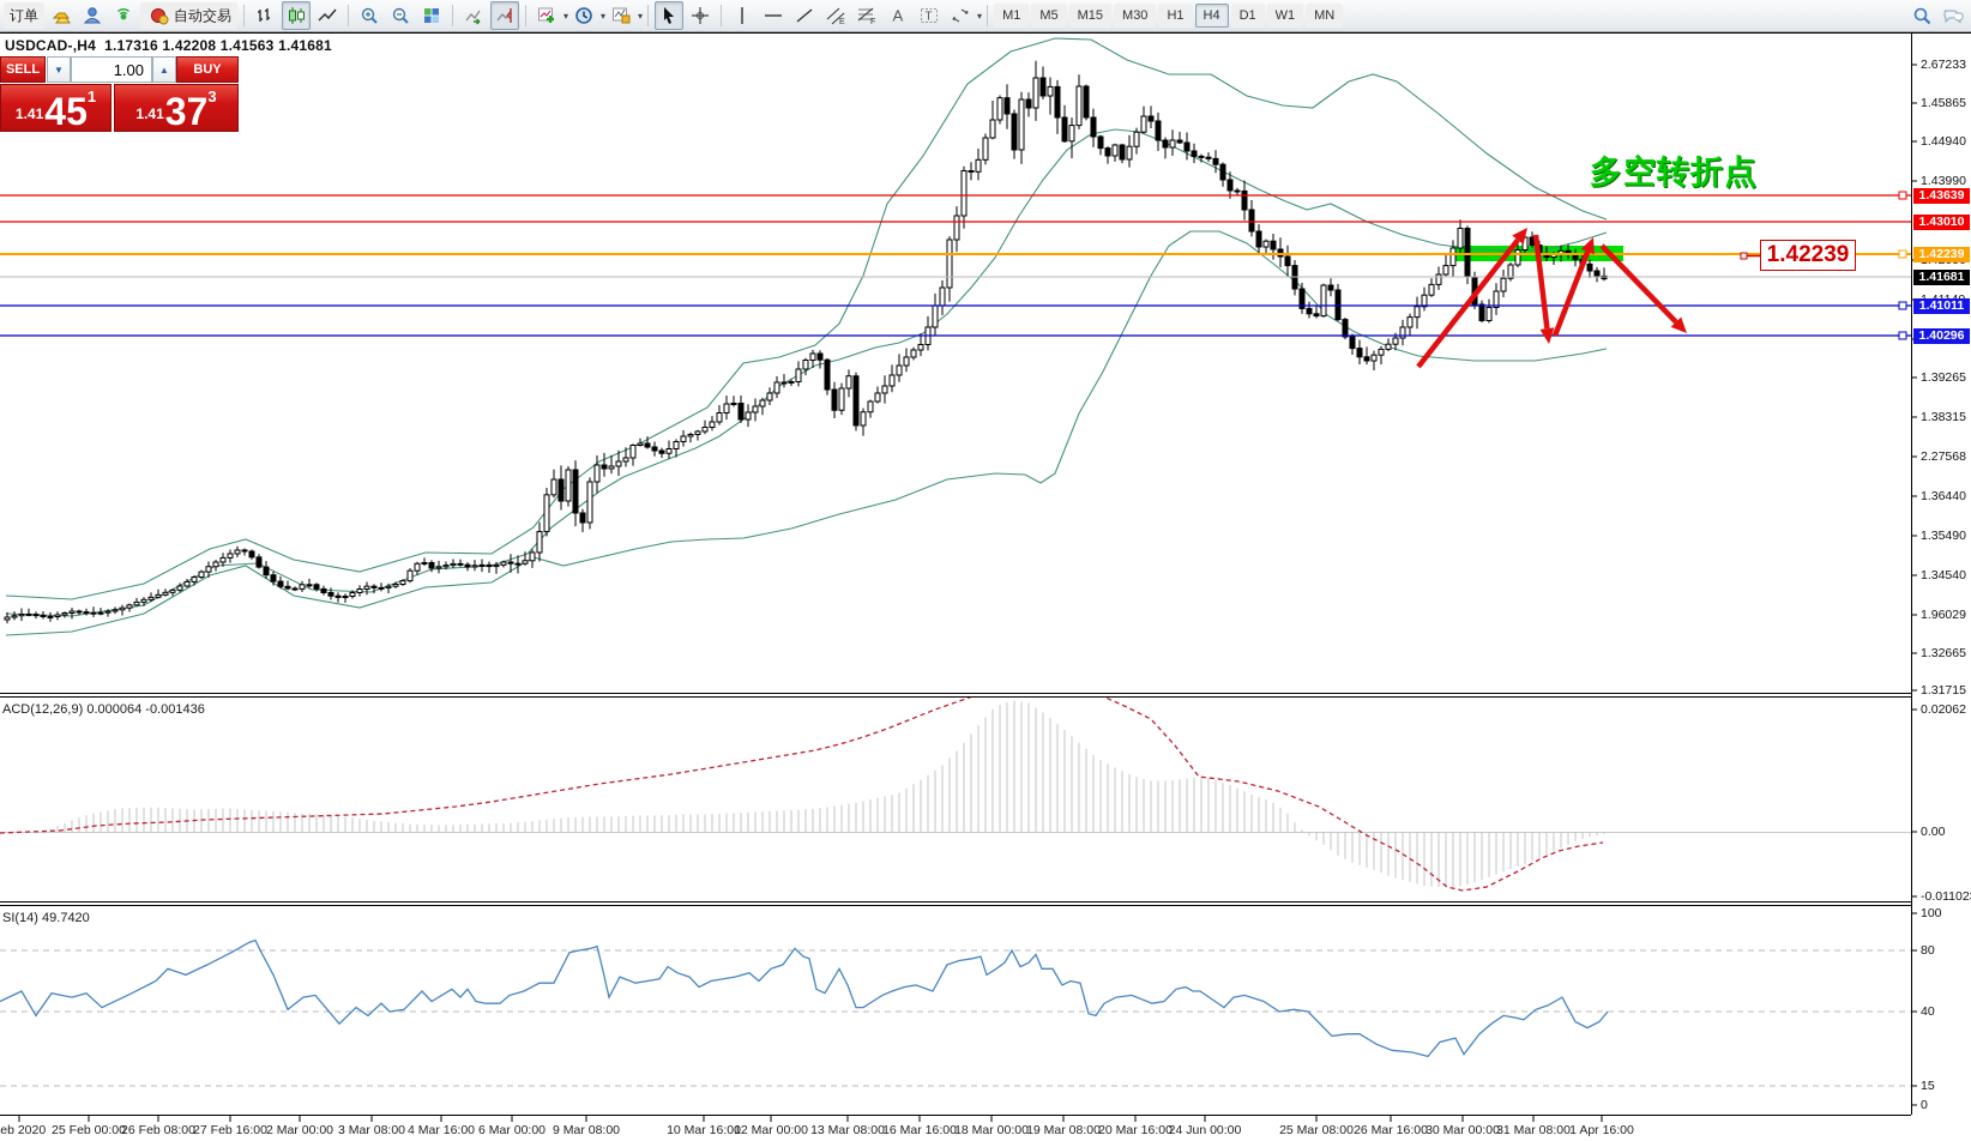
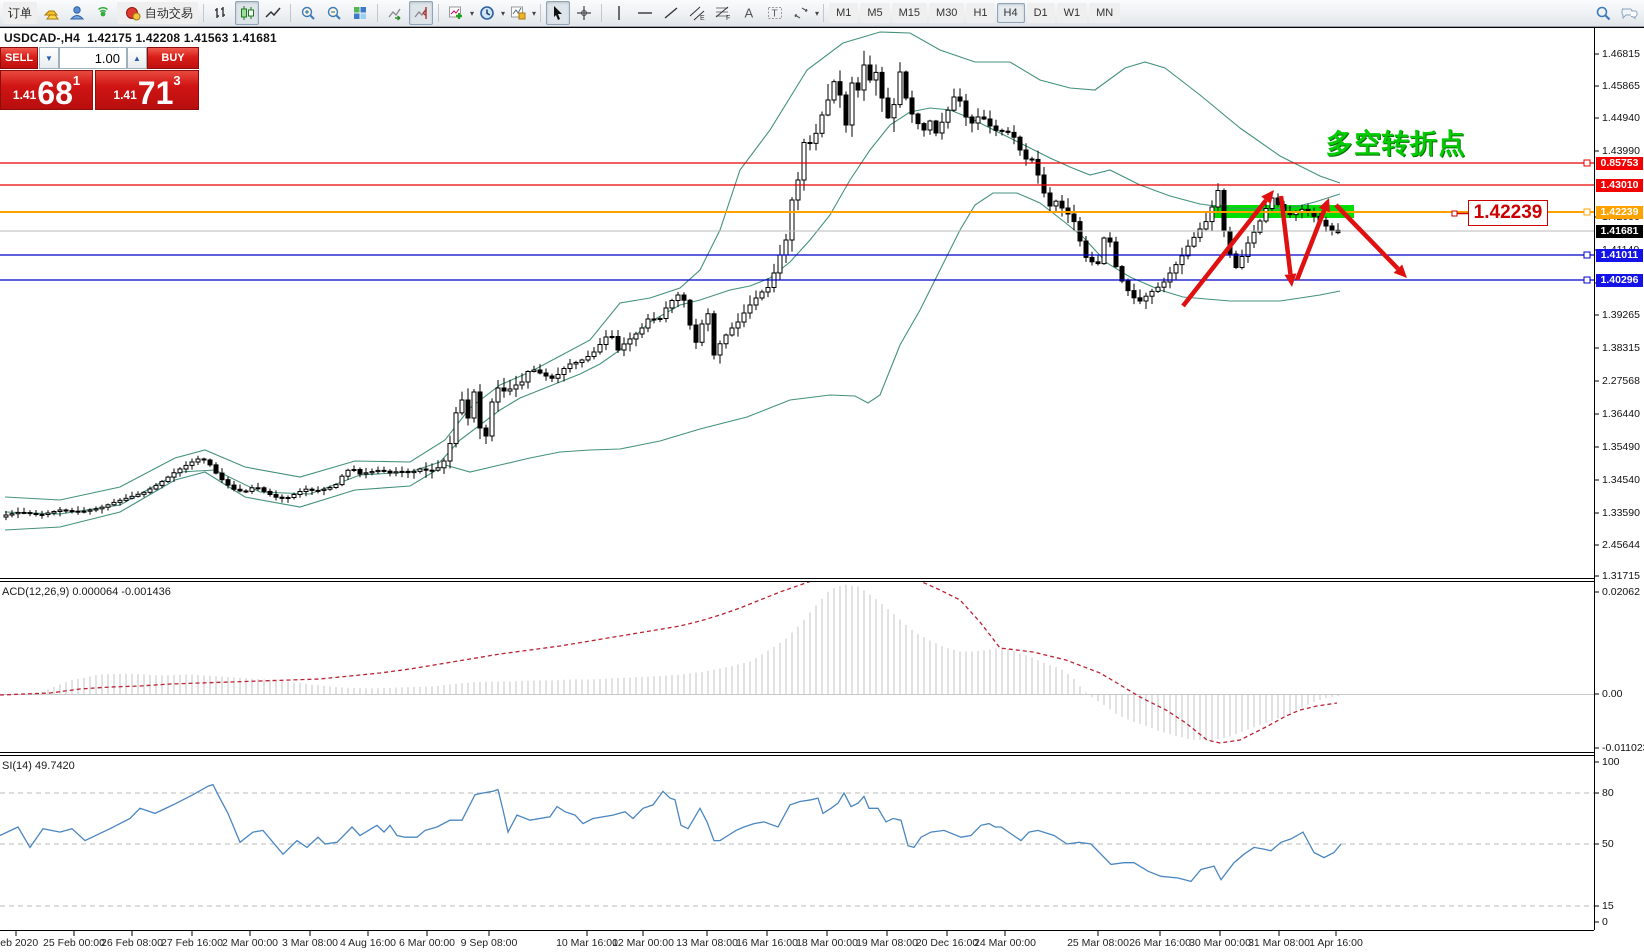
  订单
  自动交易
  ▾
  ▾
  ▾
  A
  T
  ▾
  M1
  M5
  M15
  M30
  H1
  H4
  D1
  W1
  MN
- USDCAD-,H4 1.17316 1.42208 1.41563 1.41681
+ USDCAD-,H4 1.42175 1.42208 1.41563 1.41681
  ACD(12,26,9) 0.000064 -0.001436
  SI(14) 49.7420
  多空转折点
  1.42239
  SELL
  ▼
  1.00
  ▲
  BUY
  1.41
- 45
+ 68
  1
  1.41
- 37
+ 71
  3
- 2.67233
+ 1.46815
  1.45865
  1.44940
  1.43990
  1.39265
  1.38315
  2.27568
  1.36440
  1.35490
  1.34540
- 1.96029
+ 1.33590
- 1.32665
+ 2.45644
  1.31715
  0.02062
  0.00
  -0.01102
  100
  80
- 40
+ 50
  15
  0
- 1.43639
+ 0.85753
  1.43010
  1.42239
  1.41681
  1.41011
  1.40296
  eb 2020
  25 Feb 00:00
  26 Feb 08:00
  27 Feb 16:00
  2 Mar 00:00
  3 Mar 08:00
- 4 Mar 16:00
+ 4 Aug 16:00
  6 Mar 00:00
- 9 Mar 08:00
+ 9 Sep 08:00
  10 Mar 16:00
  12 Mar 00:00
  13 Mar 08:00
  16 Mar 16:00
  18 Mar 00:00
  19 Mar 08:00
- 20 Mar 16:00
+ 20 Dec 16:00
- 24 Jun 00:00
+ 24 Mar 00:00
  25 Mar 08:00
  26 Mar 16:00
  30 Mar 00:00
  31 Mar 08:00
  1 Apr 16:00
